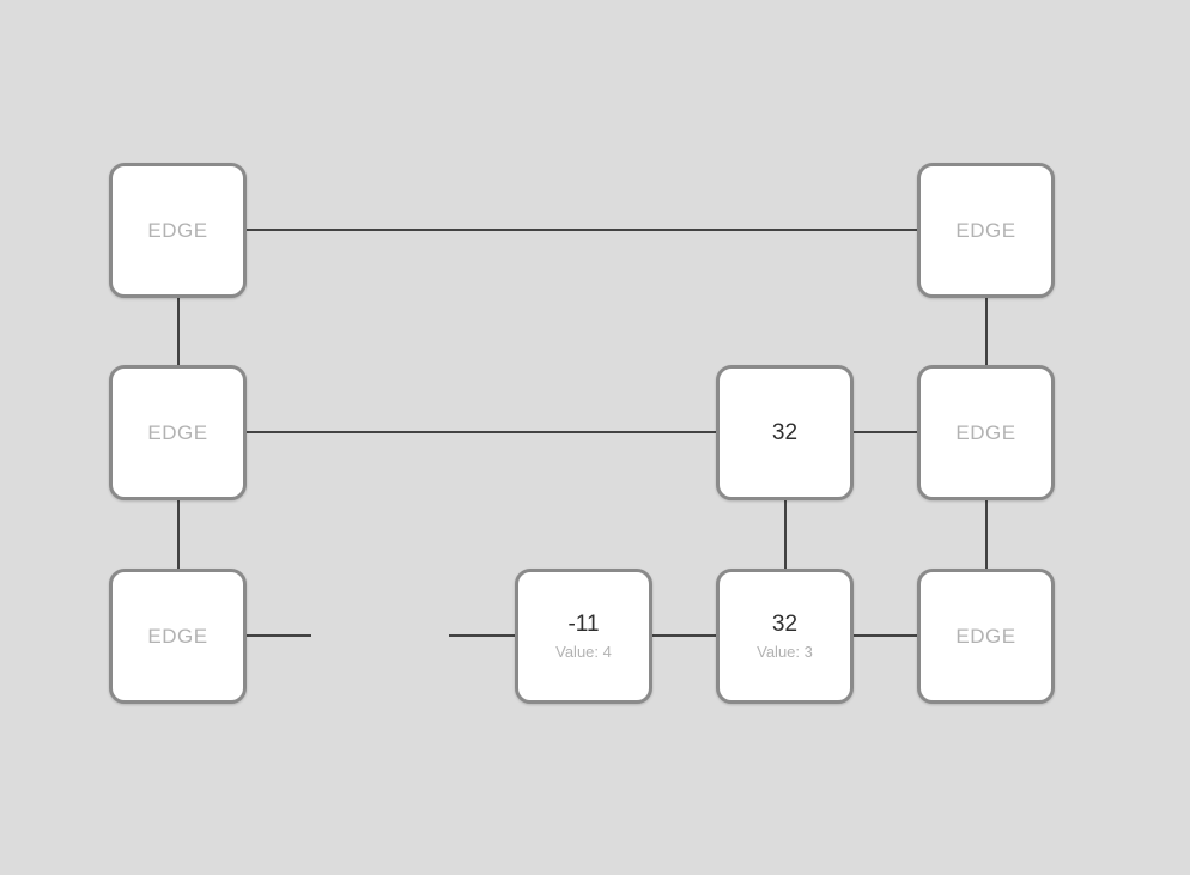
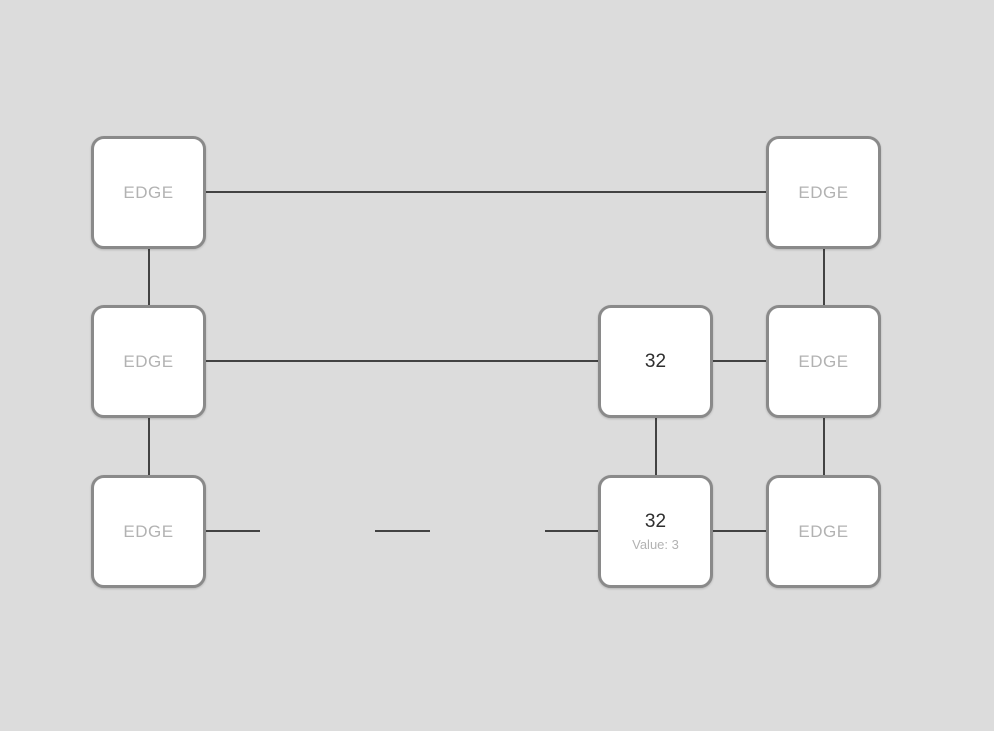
  EDGE
  EDGE
  EDGE
  32
  EDGE
  EDGE
- -11
- Value: 4
  32
  Value: 3
  EDGE
